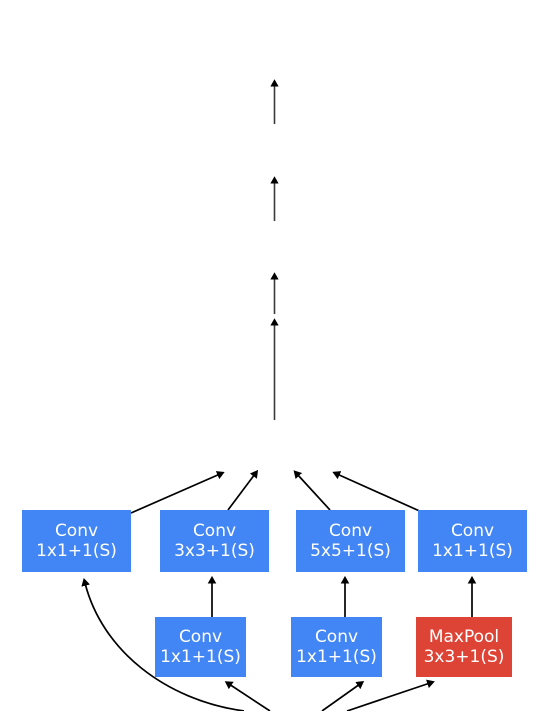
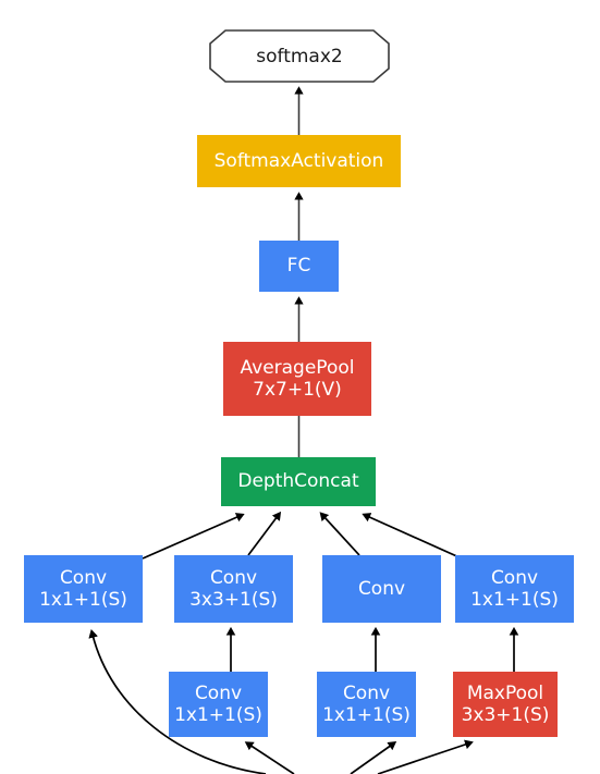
+ softmax2
+ SoftmaxActivation
+ FC
+ AveragePool
+ 7x7+1(V)
+ DepthConcat
  Conv
  1x1+1(S)
  Conv
  3x3+1(S)
  Conv
- 5x5+1(S)
  Conv
  1x1+1(S)
  Conv
  1x1+1(S)
  Conv
  1x1+1(S)
  MaxPool
  3x3+1(S)
